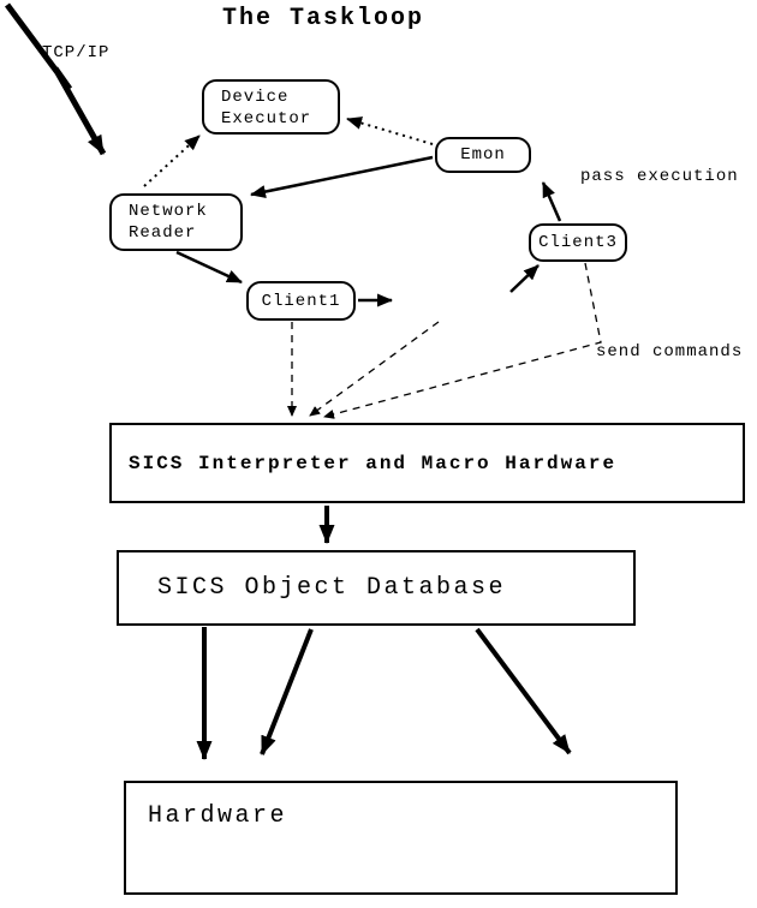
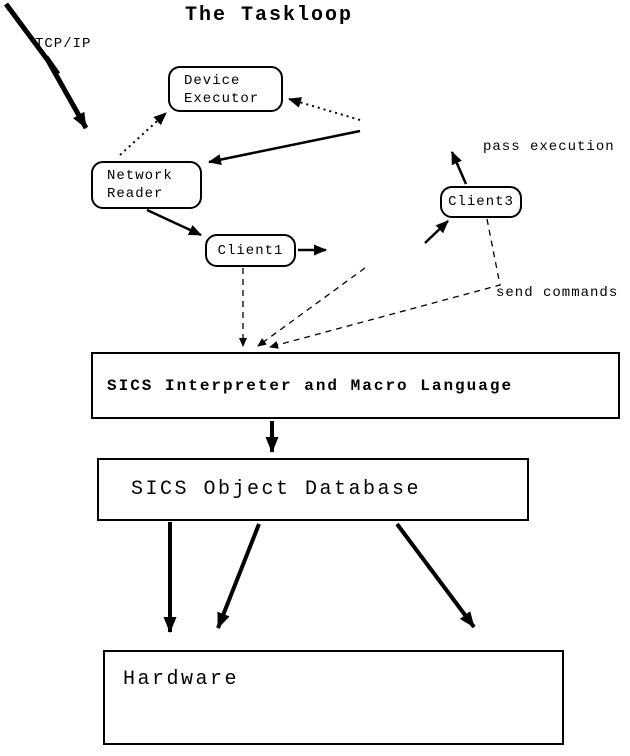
  The Taskloop
  TCP/IP
  pass execution
  send commands
  Device
  Executor
- Emon
  Network
  Reader
  Client3
  Client1
- SICS Interpreter and Macro Hardware
+ SICS Interpreter and Macro Language
  SICS Object Database
  Hardware
